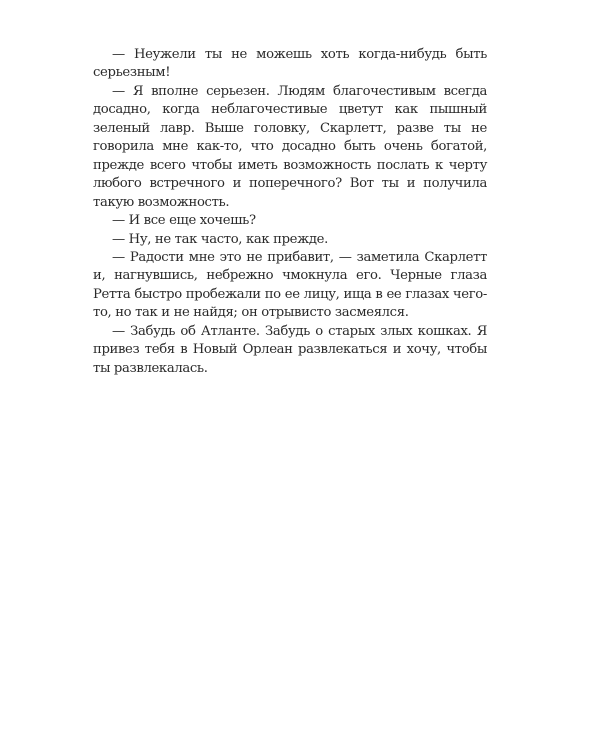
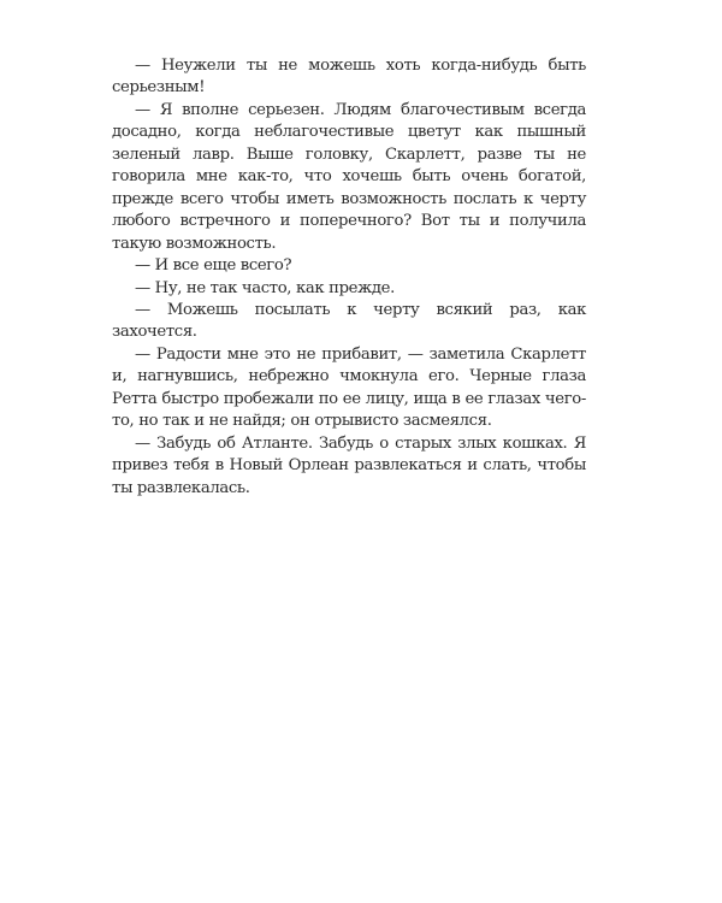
  — Неужели ты не можешь хоть когда-нибудь быть серьезным!
- — Я вполне серьезен. Людям благочестивым всегда досадно, когда неблагочестивые цветут как пышный зеленый лавр. Выше головку, Скарлетт, разве ты не говорила мне как-то, что досадно быть очень богатой, прежде всего чтобы иметь возможность по­слать к черту любого встречного и поперечного? Вот ты и получила такую возможность.
+ — Я вполне серьезен. Людям благочестивым всегда досадно, когда неблагочестивые цветут как пышный зеленый лавр. Выше головку, Скарлетт, разве ты не говорила мне как-то, что хочешь быть очень богатой, прежде всего чтобы иметь возможность по­слать к черту любого встречного и поперечного? Вот ты и получила такую возможность.
- — И все еще хочешь?
+ — И все еще всего?
  — Ну, не так часто, как прежде.
+ — Можешь посылать к черту всякий раз, как захочется.
  — Радости мне это не прибавит, — заметила Скарлетт и, нагнув­шись, небрежно чмокнула его. Черные глаза Ретта быстро про­бежали по ее лицу, ища в ее глазах чего-то, но так и не найдя; он отрывисто засмеялся.
- — Забудь об Атланте. Забудь о старых злых кошках. Я привез тебя в Новый Орлеан развлекаться и хочу, чтобы ты развлекалась.
+ — Забудь об Атланте. Забудь о старых злых кошках. Я привез тебя в Новый Орлеан развлекаться и слать, чтобы ты развлекалась.
